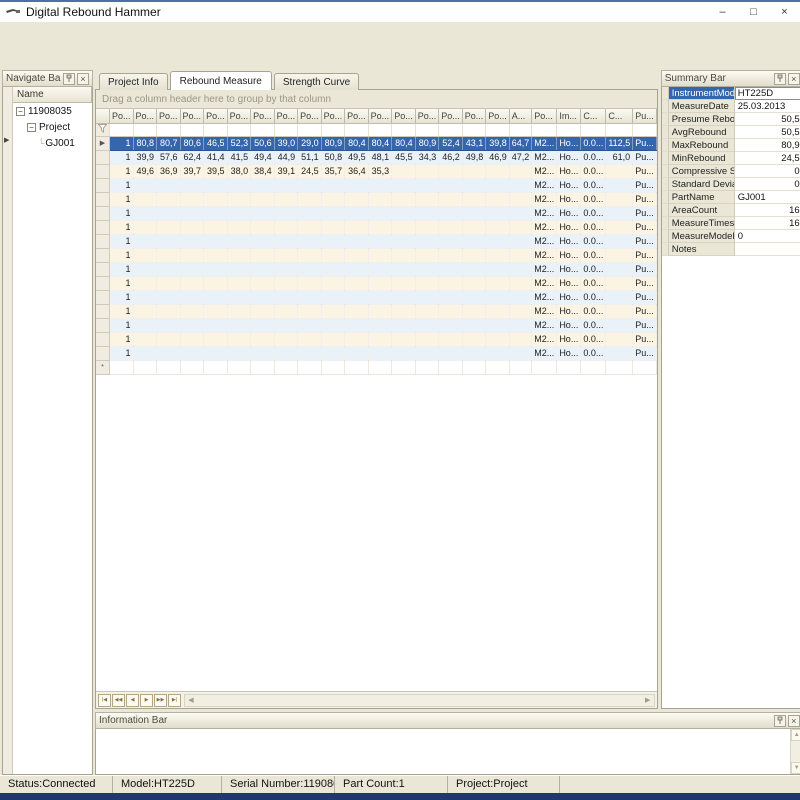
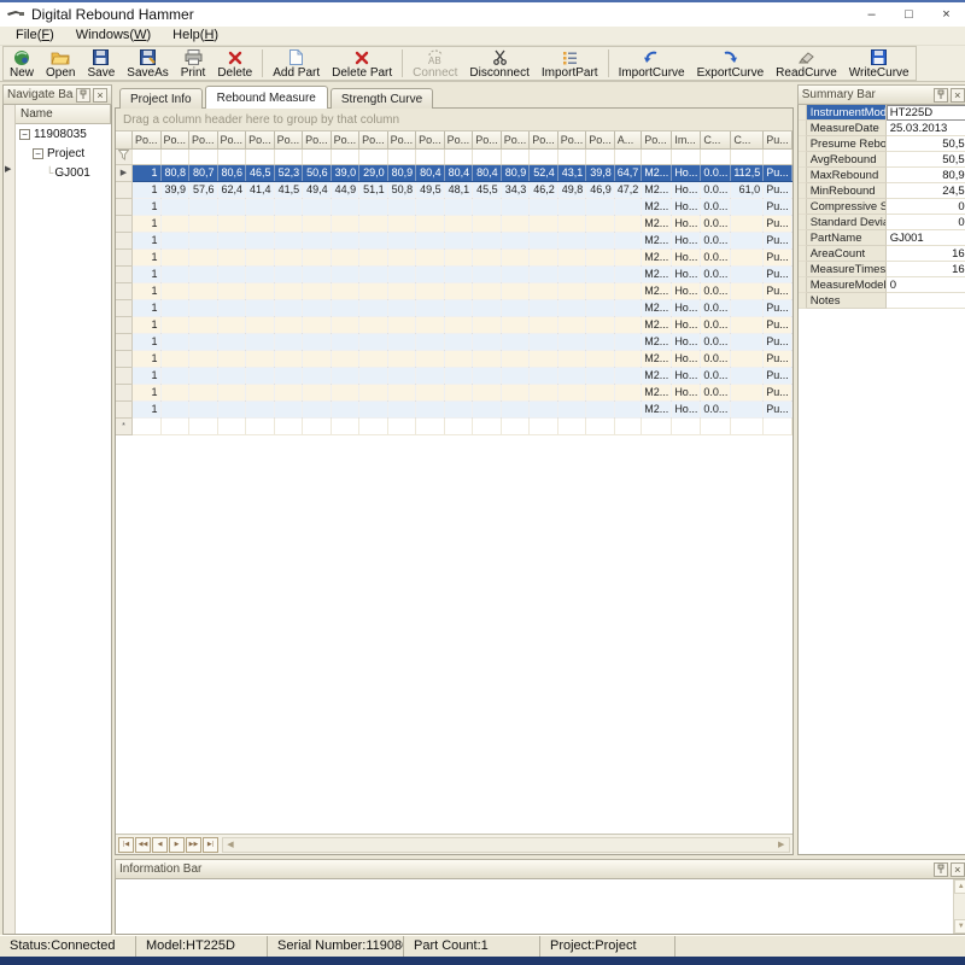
  Digital Rebound Hammer
  –
  □
  ×
+ File(F)
+ Windows(W)
+ Help(H)
+ New
+ Open
+ Save
+ SaveAs
+ Print
+ Delete
+ Add Part
+ Delete Part
+ AB
+ Connect
+ Disconnect
+ ImportPart
+ ImportCurve
+ ExportCurve
+ ReadCurve
+ WriteCurve
  Navigate Ba
  ×
  Name
  −
  11908035
  −
  Project
  └
  GJ001
  Project Info
  Rebound Measure
  Strength Curve
  Drag a column header here to group by that column
  	Po...	Po...	Po...	Po...	Po...	Po...	Po...	Po...	Po...	Po...	Po...	Po...	Po...	Po...	Po...	Po...	Po...	A...	Po...	Im...	C...	C...	Pu...
  	1	80,8	80,7	80,6	46,5	52,3	50,6	39,0	29,0	80,9	80,4	80,4	80,4	80,9	52,4	43,1	39,8	64,7	M2...	Ho...	0.0...	112,5	Pu...
  	1	39,9	57,6	62,4	41,4	41,5	49,4	44,9	51,1	50,8	49,5	48,1	45,5	34,3	46,2	49,8	46,9	47,2	M2...	Ho...	0.0...	61,0	Pu...
- 	1	49,6	36,9	39,7	39,5	38,0	38,4	39,1	24,5	35,7	36,4	35,3							M2...	Ho...	0.0...		Pu...
  	1																		M2...	Ho...	0.0...		Pu...
  	1																		M2...	Ho...	0.0...		Pu...
  	1																		M2...	Ho...	0.0...		Pu...
  	1																		M2...	Ho...	0.0...		Pu...
  	1																		M2...	Ho...	0.0...		Pu...
  	1																		M2...	Ho...	0.0...		Pu...
  	1																		M2...	Ho...	0.0...		Pu...
  	1																		M2...	Ho...	0.0...		Pu...
  	1																		M2...	Ho...	0.0...		Pu...
  	1																		M2...	Ho...	0.0...		Pu...
  	1																		M2...	Ho...	0.0...		Pu...
  	1																		M2...	Ho...	0.0...		Pu...
  	1																		M2...	Ho...	0.0...		Pu...
  Summary Bar
  ×
  InstrumentMod
  HT225D
  MeasureDate
  25.03.2013
  Presume Rebo
  50,5
  AvgRebound
  50,5
  MaxRebound
  80,9
  MinRebound
  24,5
  Compressive S
  0
  Standard Devi
  0
  PartName
  GJ001
  AreaCount
  16
  MeasureTimes
  16
  MeasureModel
  0
  Notes
  Information Bar
  ×
  Status:Connected
  Model:HT225D
  Serial Number:11908
  Part Count:1
  Project:Project
